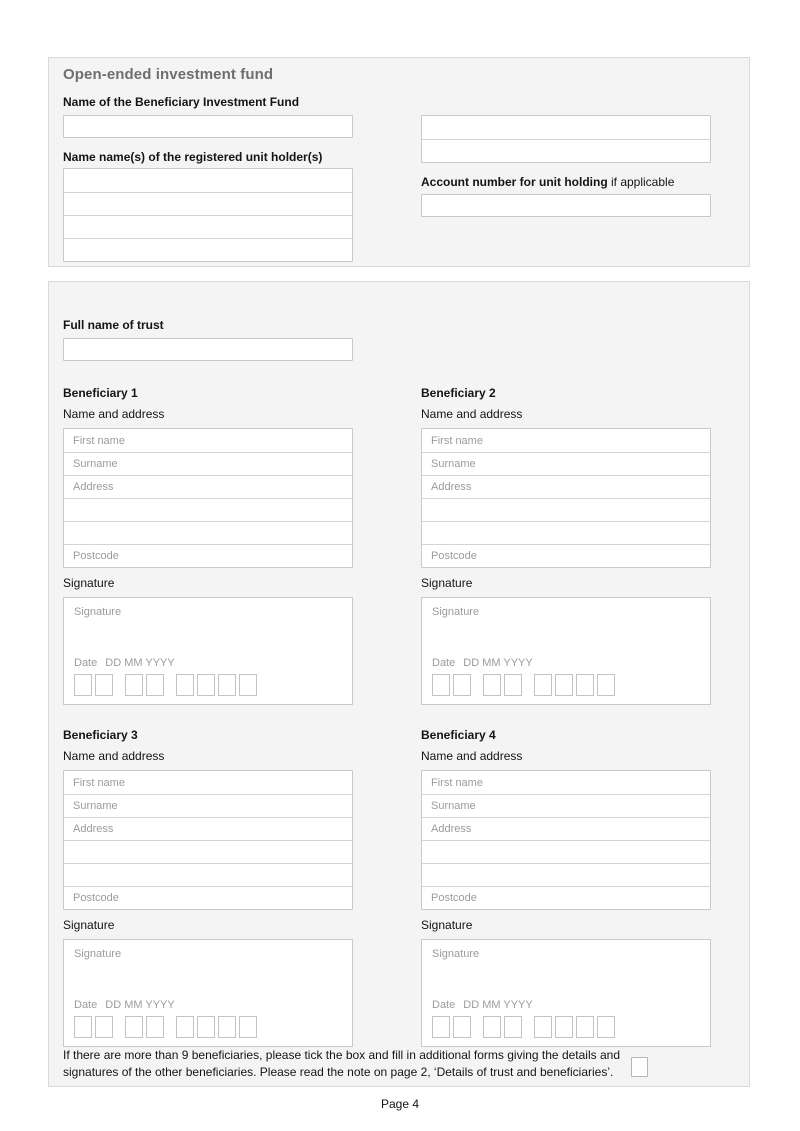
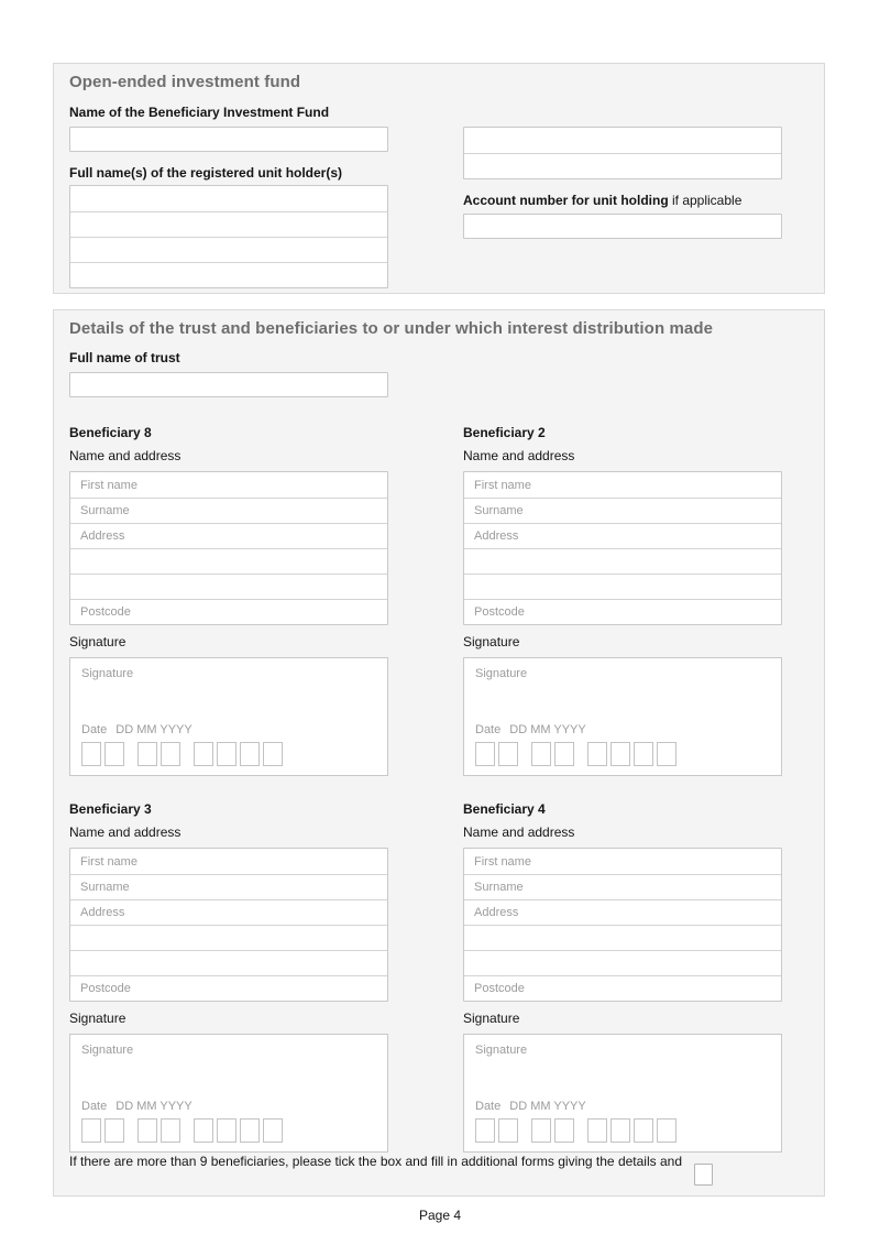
  Open-ended investment fund
  Name of the Beneficiary Investment Fund
- Name name(s) of the registered unit holder(s)
+ Full name(s) of the registered unit holder(s)
  Account number for unit holding if applicable
+ Details of the trust and beneficiaries to or under which interest distribution made
  Full name of trust
- Beneficiary 1
+ Beneficiary 8
  Name and address
  First name
  Surname
  Address
  Postcode
  Signature
  Signature
  Date DD MM YYYY
  Beneficiary 2
  Name and address
  First name
  Surname
  Address
  Postcode
  Signature
  Signature
  Date DD MM YYYY
  Beneficiary 3
  Name and address
  First name
  Surname
  Address
  Postcode
  Signature
  Signature
  Date DD MM YYYY
  Beneficiary 4
  Name and address
  First name
  Surname
  Address
  Postcode
  Signature
  Signature
  Date DD MM YYYY
  If there are more than 9 beneficiaries, please tick the box and fill in additional forms giving the details and
- signatures of the other beneficiaries. Please read the note on page 2, ‘Details of trust and beneficiaries’.
  Page 4
